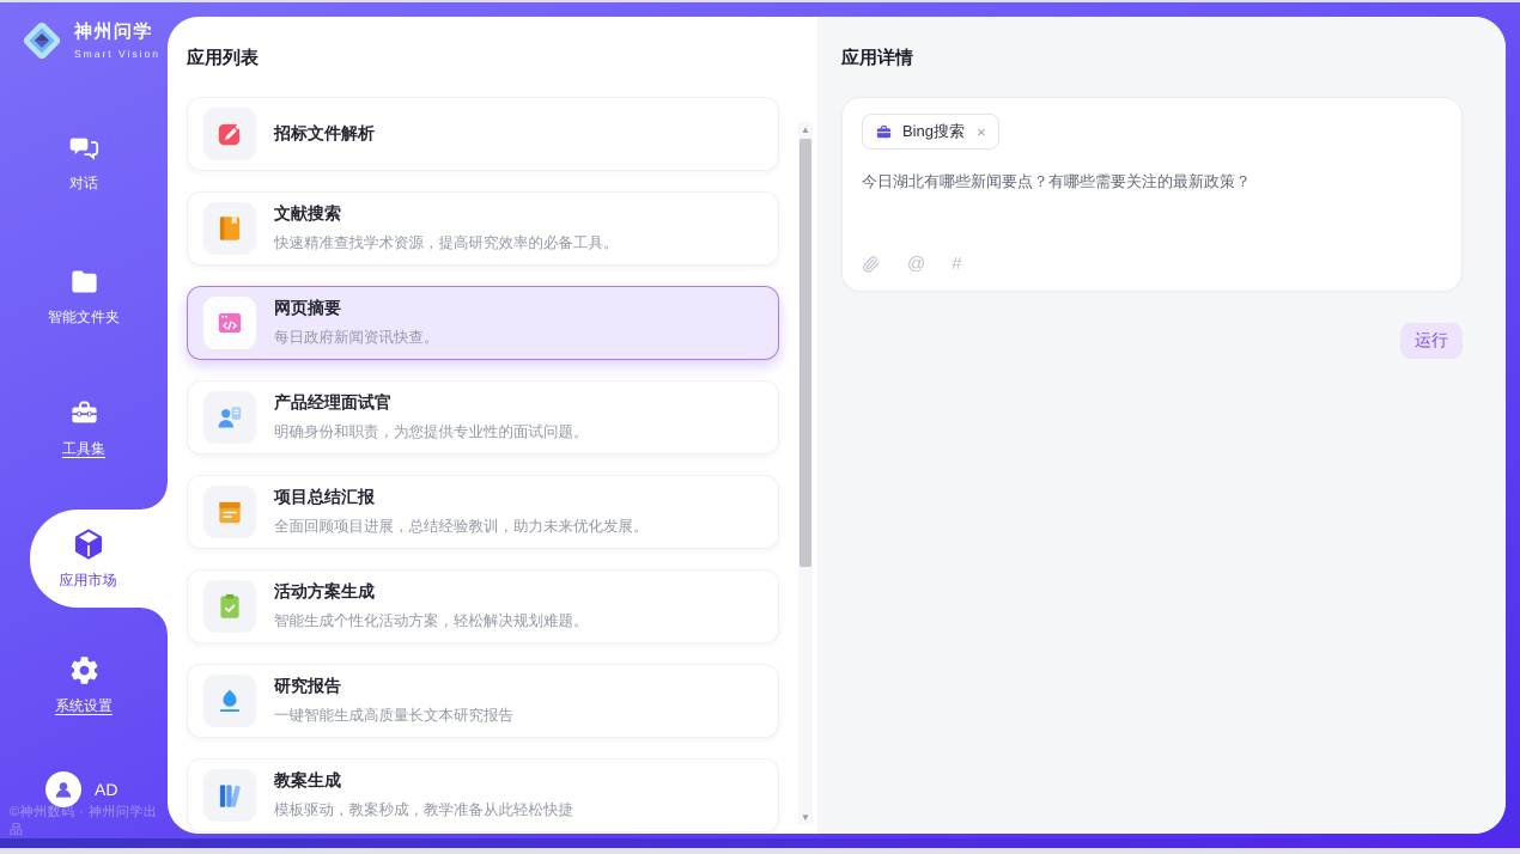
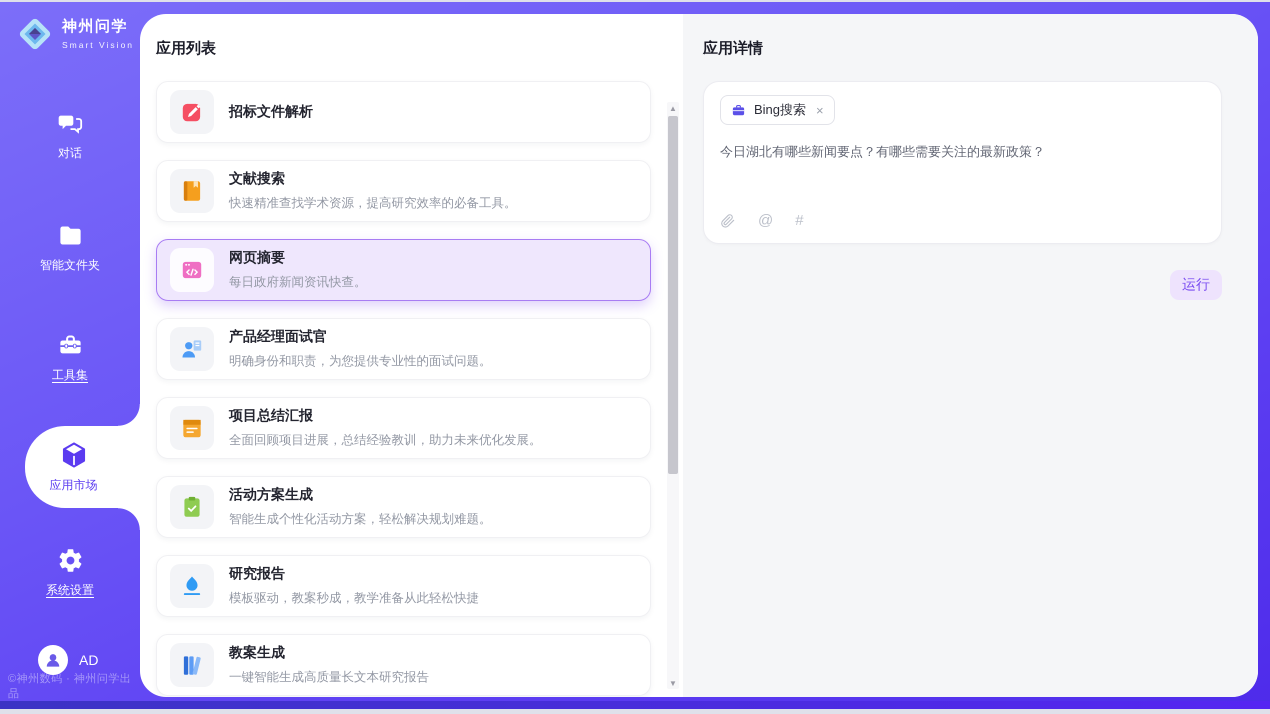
  神州问学
  Smart Vision
  对话
  智能文件夹
  工具集
  应用市场
  系统设置
  AD
  ©神州数码 · 神州问学出品
  应用列表
  招标文件解析
  文献搜索
  快速精准查找学术资源，提高研究效率的必备工具。
  网页摘要
  每日政府新闻资讯快查。
  产品经理面试官
  明确身份和职责，为您提供专业性的面试问题。
  项目总结汇报
  全面回顾项目进展，总结经验教训，助力未来优化发展。
  活动方案生成
  智能生成个性化活动方案，轻松解决规划难题。
  研究报告
- 一键智能生成高质量长文本研究报告
+ 模板驱动，教案秒成，教学准备从此轻松快捷
  教案生成
- 模板驱动，教案秒成，教学准备从此轻松快捷
+ 一键智能生成高质量长文本研究报告
  ▲
  ▼
  应用详情
  Bing搜索
  ×
  今日湖北有哪些新闻要点？有哪些需要关注的最新政策？
  @
  #
  运行
